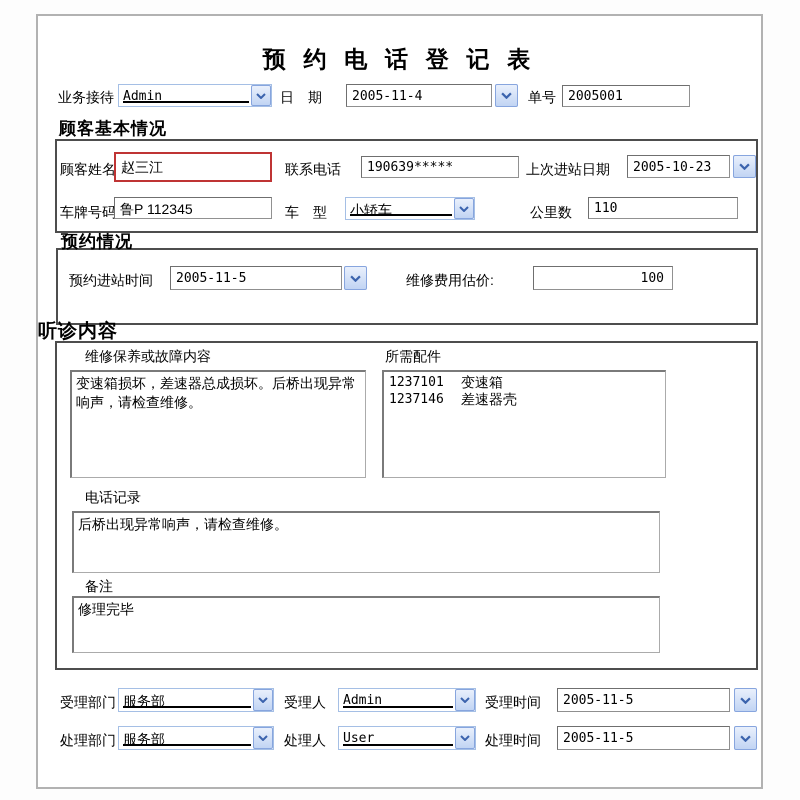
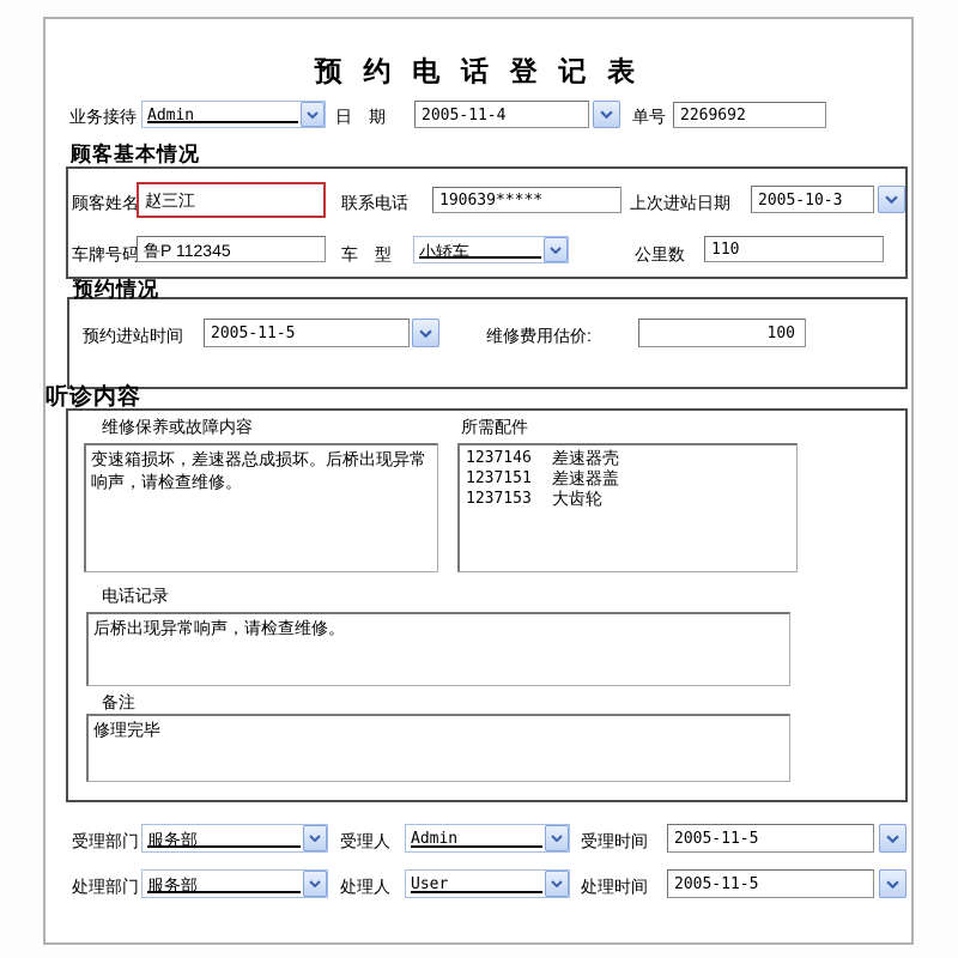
  预 约 电 话 登 记 表
  业务接待
  Admin
  日 期
  2005-11-4
  单号
- 2005001
+ 2269692
  顾客基本情况
  顾客姓名
  赵三江
  联系电话
  190639*****
  上次进站日期
- 2005-10-23
+ 2005-10-3
  车牌号码
  鲁P 112345
  车 型
  小轿车
  公里数
  110
  预约情况
  预约进站时间
  2005-11-5
  维修费用估价:
  100
  听诊内容
  维修保养或故障内容
  所需配件
- 1237101
- 变速箱
  1237146
  差速器壳
+ 1237151
+ 差速器盖
+ 1237153
+ 大齿轮
  电话记录
  后桥出现异常响声，请检查维修。
  备注
  修理完毕
  受理部门
  服务部
  受理人
  Admin
  受理时间
  2005-11-5
  处理部门
  服务部
  处理人
  User
  处理时间
  2005-11-5
